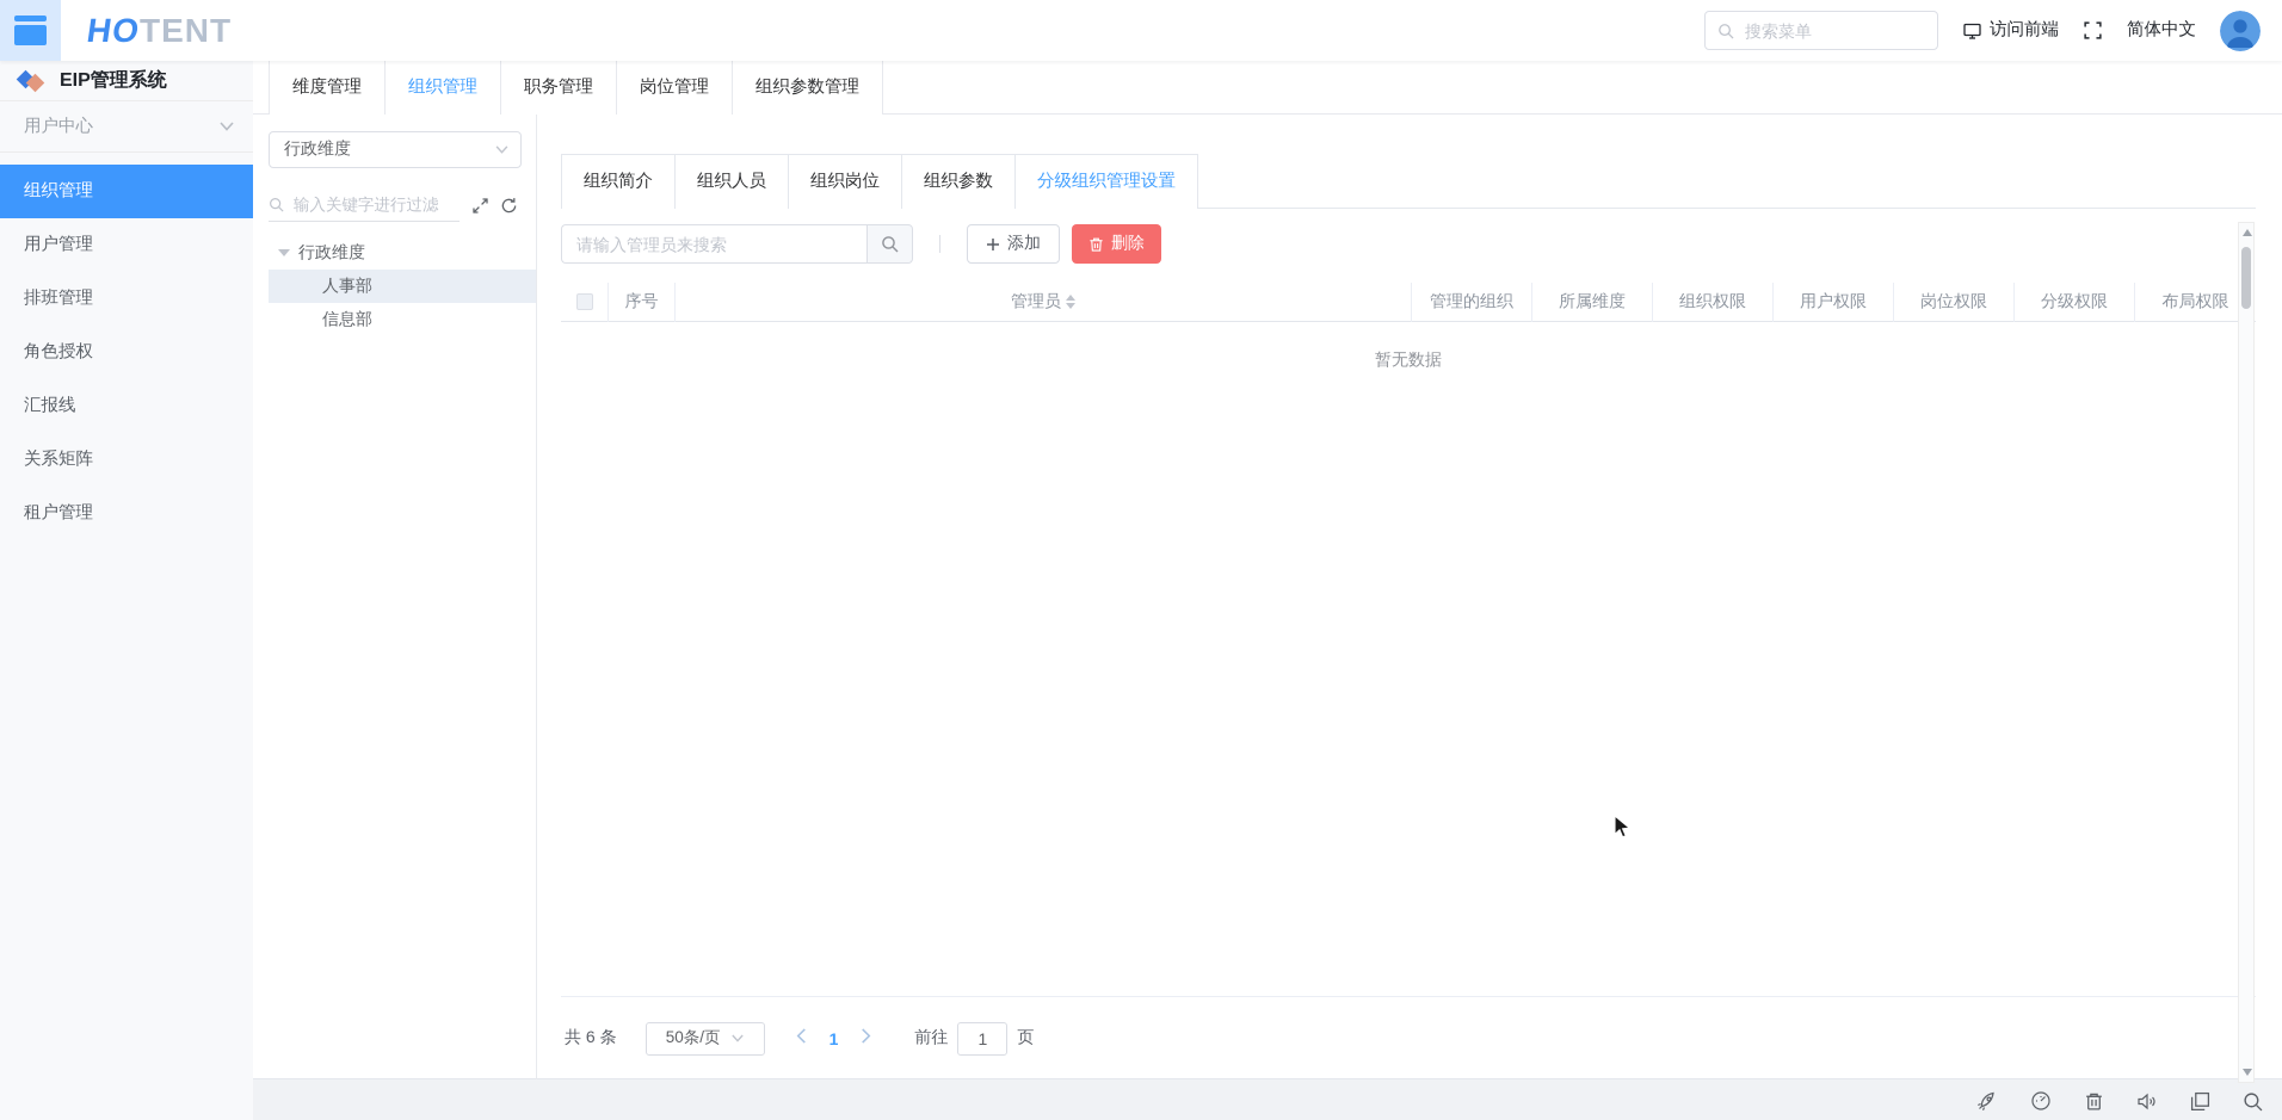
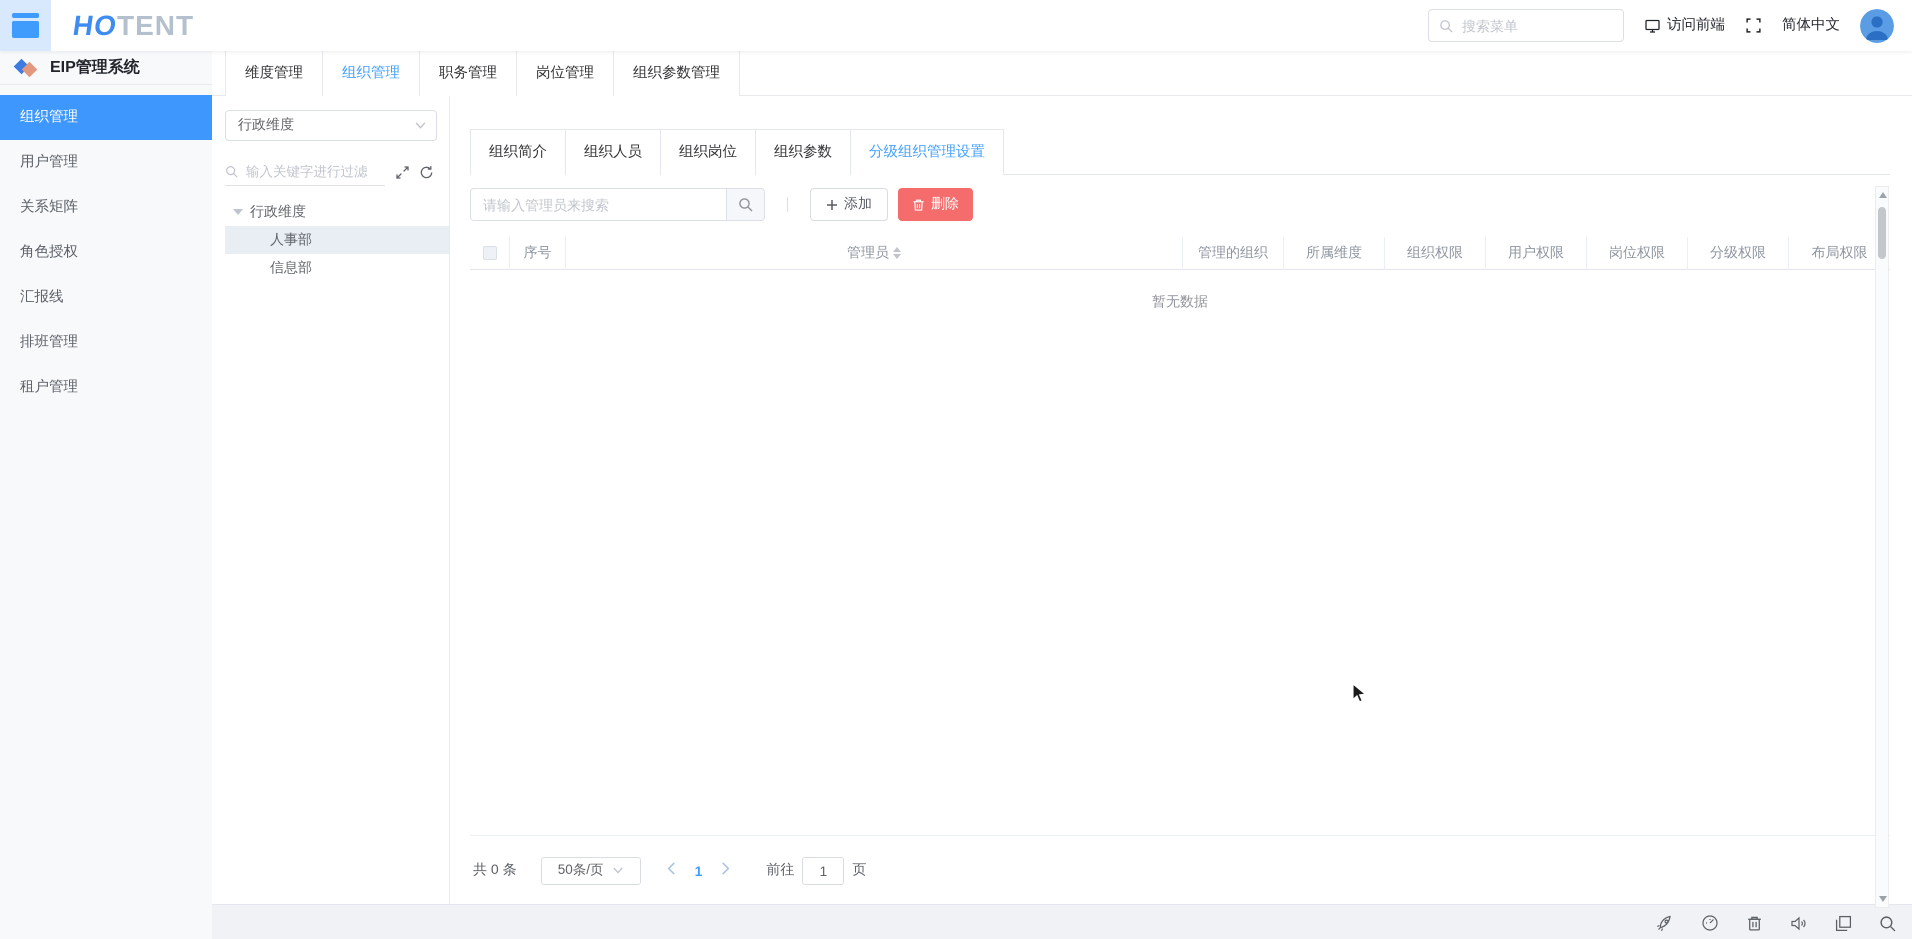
  TENT
  搜索菜单
  访问前端
  简体中文
  EIP管理系统
- 用户中心
  组织管理
  用户管理
- 排班管理
+ 关系矩阵
  角色授权
  汇报线
- 关系矩阵
+ 排班管理
  租户管理
  维度管理
  组织管理
  职务管理
  岗位管理
  组织参数管理
  行政维度
  输入关键字进行过滤
  行政维度
  人事部
  信息部
  组织简介
  组织人员
  组织岗位
  组织参数
  分级组织管理设置
  请输入管理员来搜索
  添加
  删除
  序号
  管理员
  管理的组织
  所属维度
  组织权限
  用户权限
  岗位权限
  分级权限
  布局权限
  暂无数据
- 共 6 条
+ 共 0 条
  50条/页
  1
  前往
  1
  页
